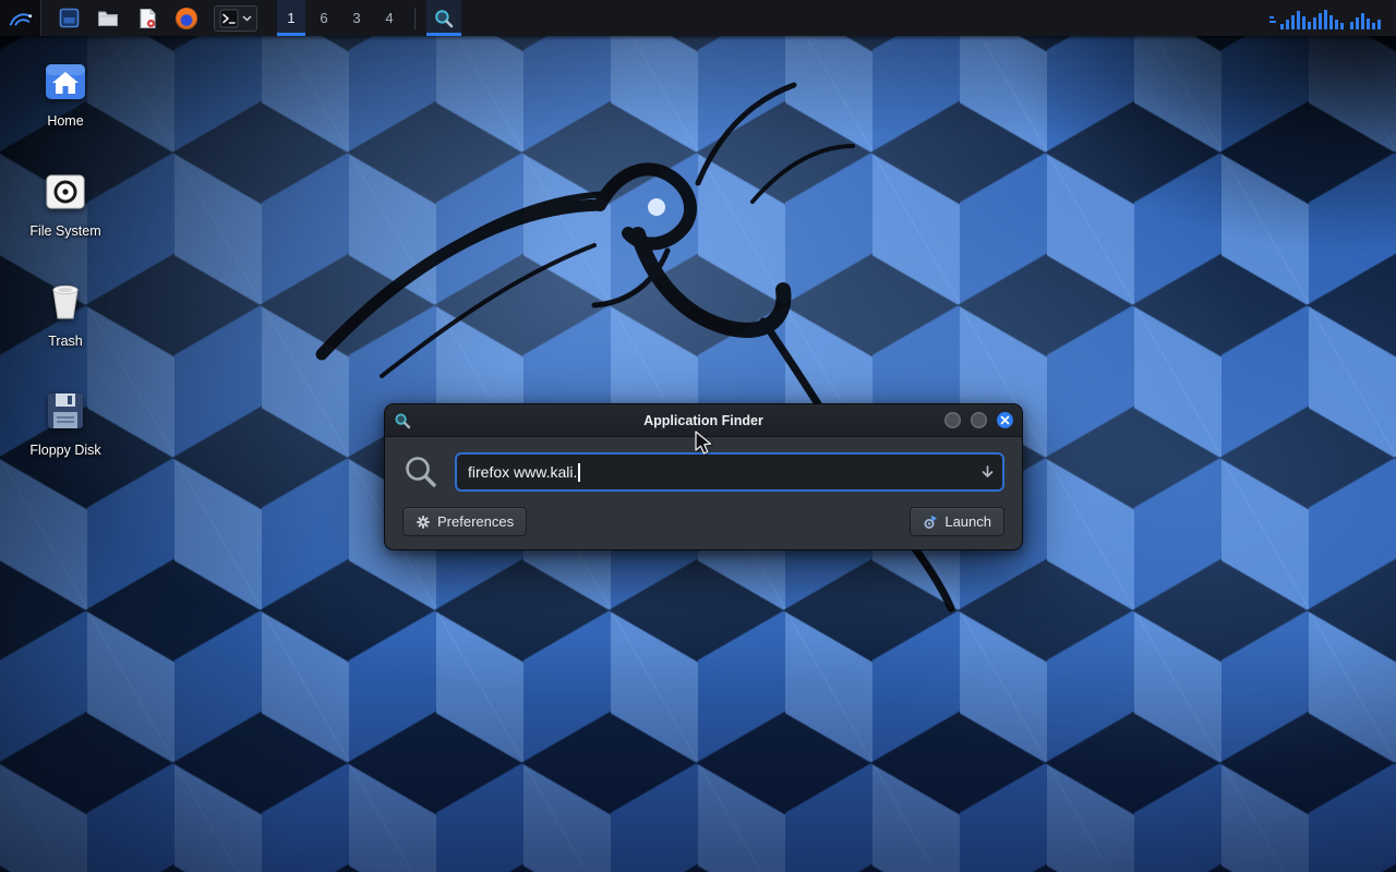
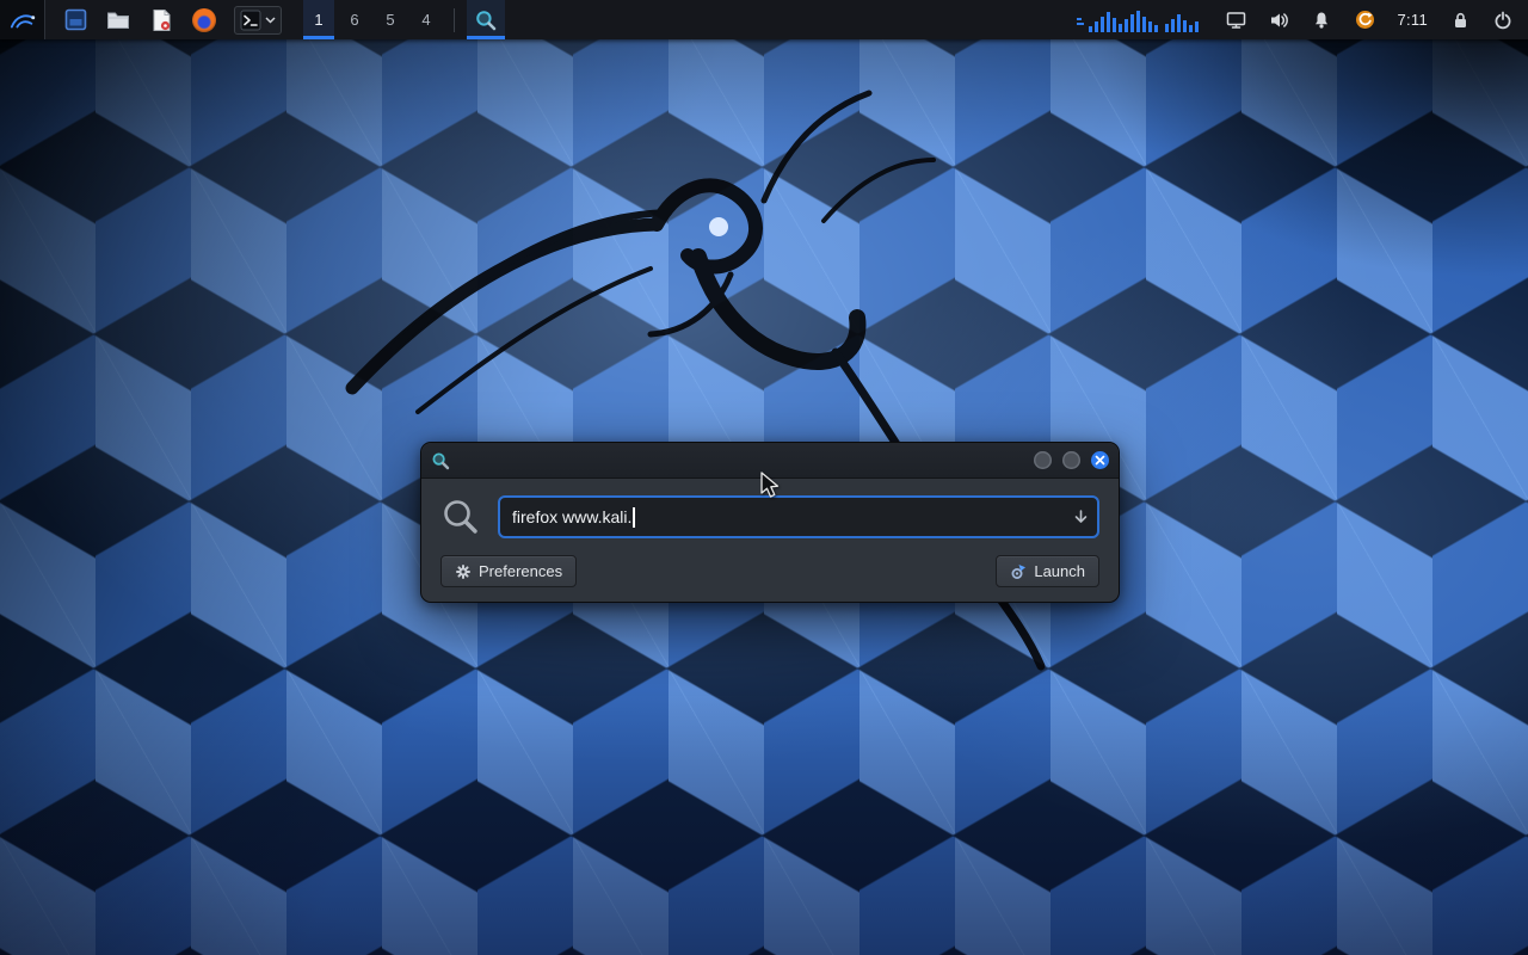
- Home
- File System
- Trash
- Floppy Disk
- Application Finder
  firefox www.kali.
  Preferences
  Launch
  1
  6
- 3
+ 5
  4
+ 7:11
